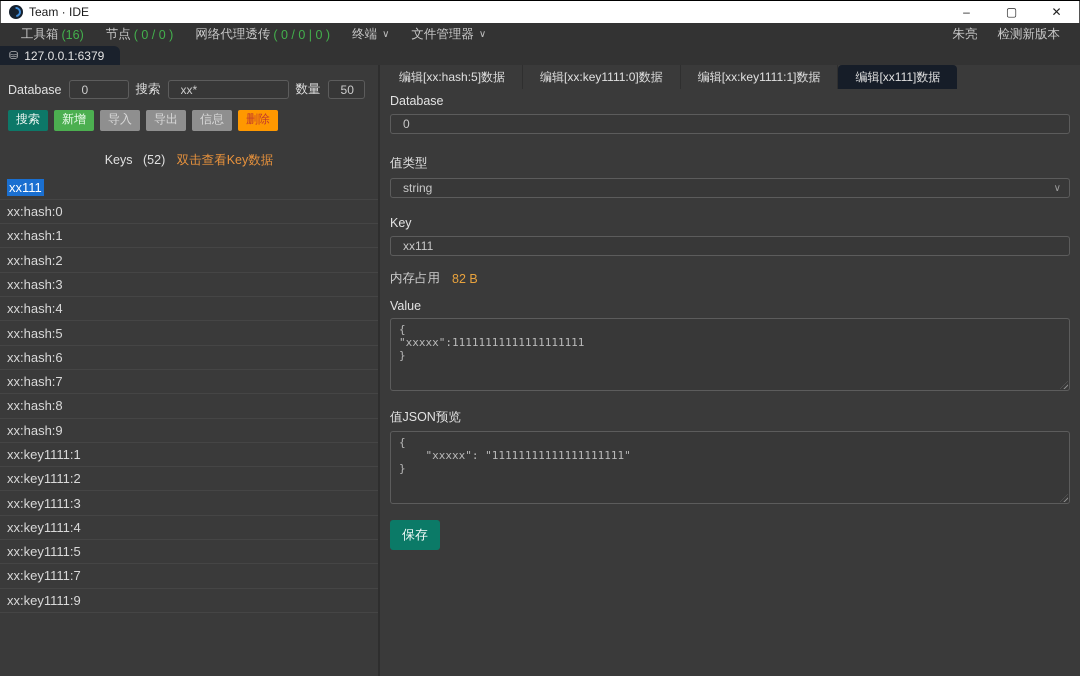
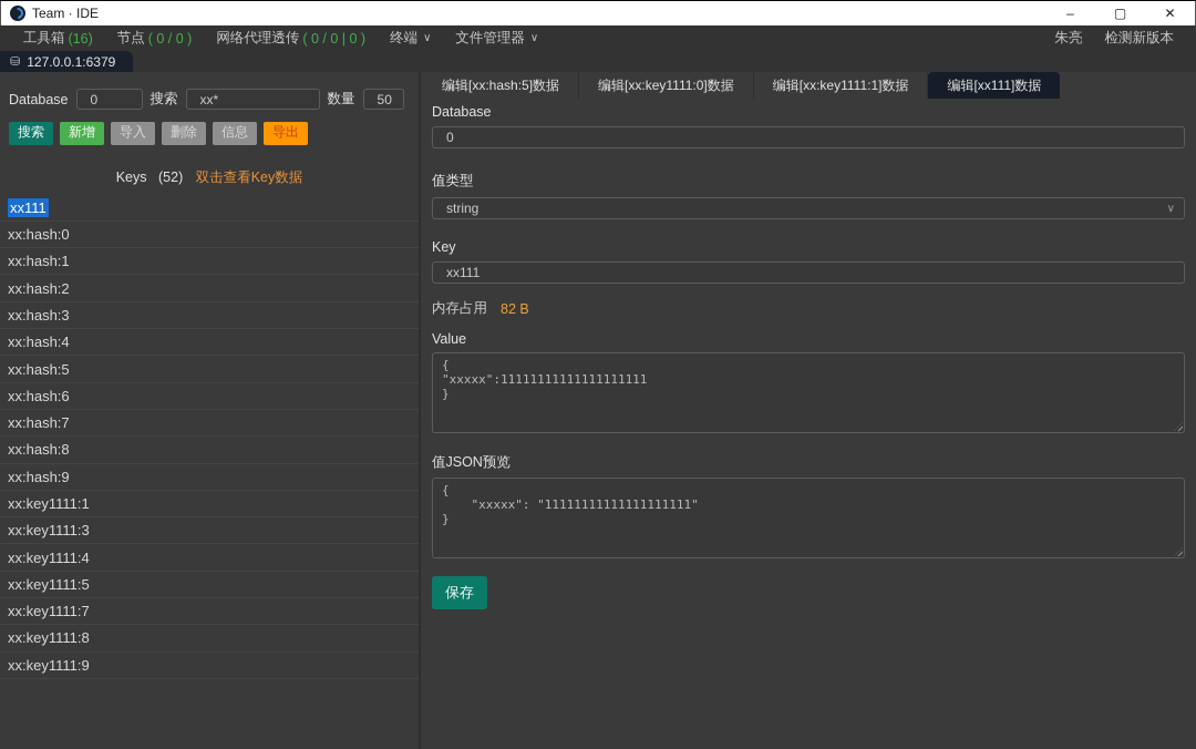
  Team · IDE
  –
  ▢
  ✕
  工具箱
  (16)
  节点
  ( 0 / 0 )
  网络代理透传
  ( 0 / 0 | 0 )
  终端
  ∨
  文件管理器
  ∨
  朱亮
  检测新版本
  ⛁
  127.0.0.1:6379
  Database
  0
  搜索
  xx*
  数量
  50
  搜索
  新增
  导入
- 导出
+ 删除
  信息
- 删除
+ 导出
  Keys (52) 双击查看Key数据
  xx111
  xx:hash:0
  xx:hash:1
  xx:hash:2
  xx:hash:3
  xx:hash:4
  xx:hash:5
  xx:hash:6
  xx:hash:7
  xx:hash:8
  xx:hash:9
  xx:key1111:1
- xx:key1111:2
  xx:key1111:3
  xx:key1111:4
  xx:key1111:5
  xx:key1111:7
+ xx:key1111:8
  xx:key1111:9
  编辑[xx:hash:5]数据
  编辑[xx:key1111:0]数据
  编辑[xx:key1111:1]数据
  编辑[xx111]数据
  Database
  0
  值类型
  string
  ∨
  Key
  xx111
  内存占用
  82 B
  Value
  {
  "xxxxx":11111111111111111111
  }
  值JSON预览
  {
  "xxxxx": "11111111111111111111"
  }
  保存
